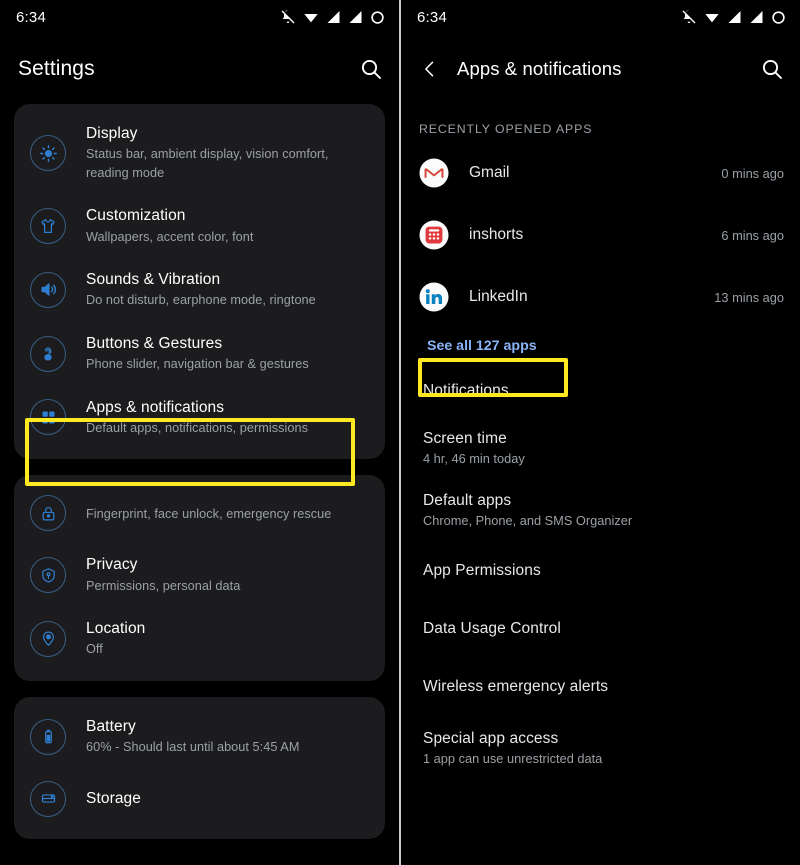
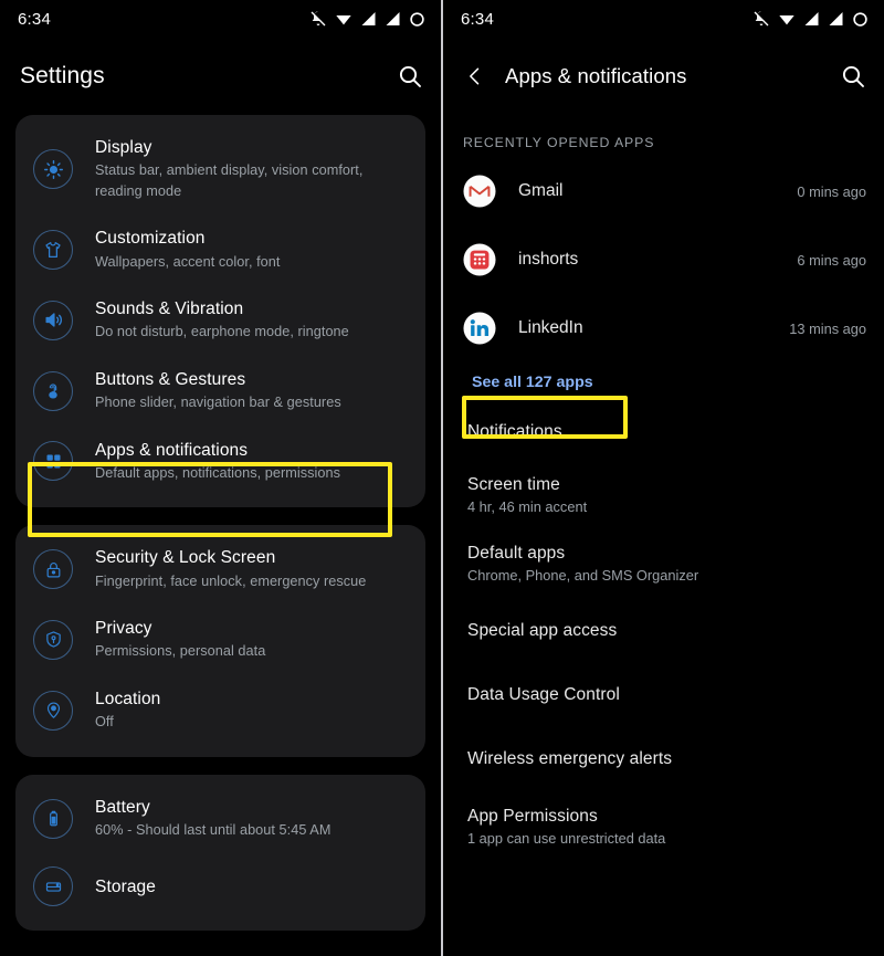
  6:34
  Settings
  Display
  Status bar, ambient display, vision comfort, reading mode
  Customization
  Wallpapers, accent color, font
  Sounds & Vibration
  Do not disturb, earphone mode, ringtone
  Buttons & Gestures
  Phone slider, navigation bar & gestures
  Apps & notifications
  Default apps, notifications, permissions
+ Security & Lock Screen
  Fingerprint, face unlock, emergency rescue
  Privacy
  Permissions, personal data
  Location
  Off
  Battery
  60% - Should last until about 5:45 AM
  Storage
  6:34
  Apps & notifications
  RECENTLY OPENED APPS
  Gmail
  0 mins ago
  inshorts
  6 mins ago
  LinkedIn
  13 mins ago
  See all 127 apps
  Notifications
  Screen time
- 4 hr, 46 min today
+ 4 hr, 46 min accent
  Default apps
  Chrome, Phone, and SMS Organizer
- App Permissions
+ Special app access
  Data Usage Control
  Wireless emergency alerts
- Special app access
+ App Permissions
  1 app can use unrestricted data
